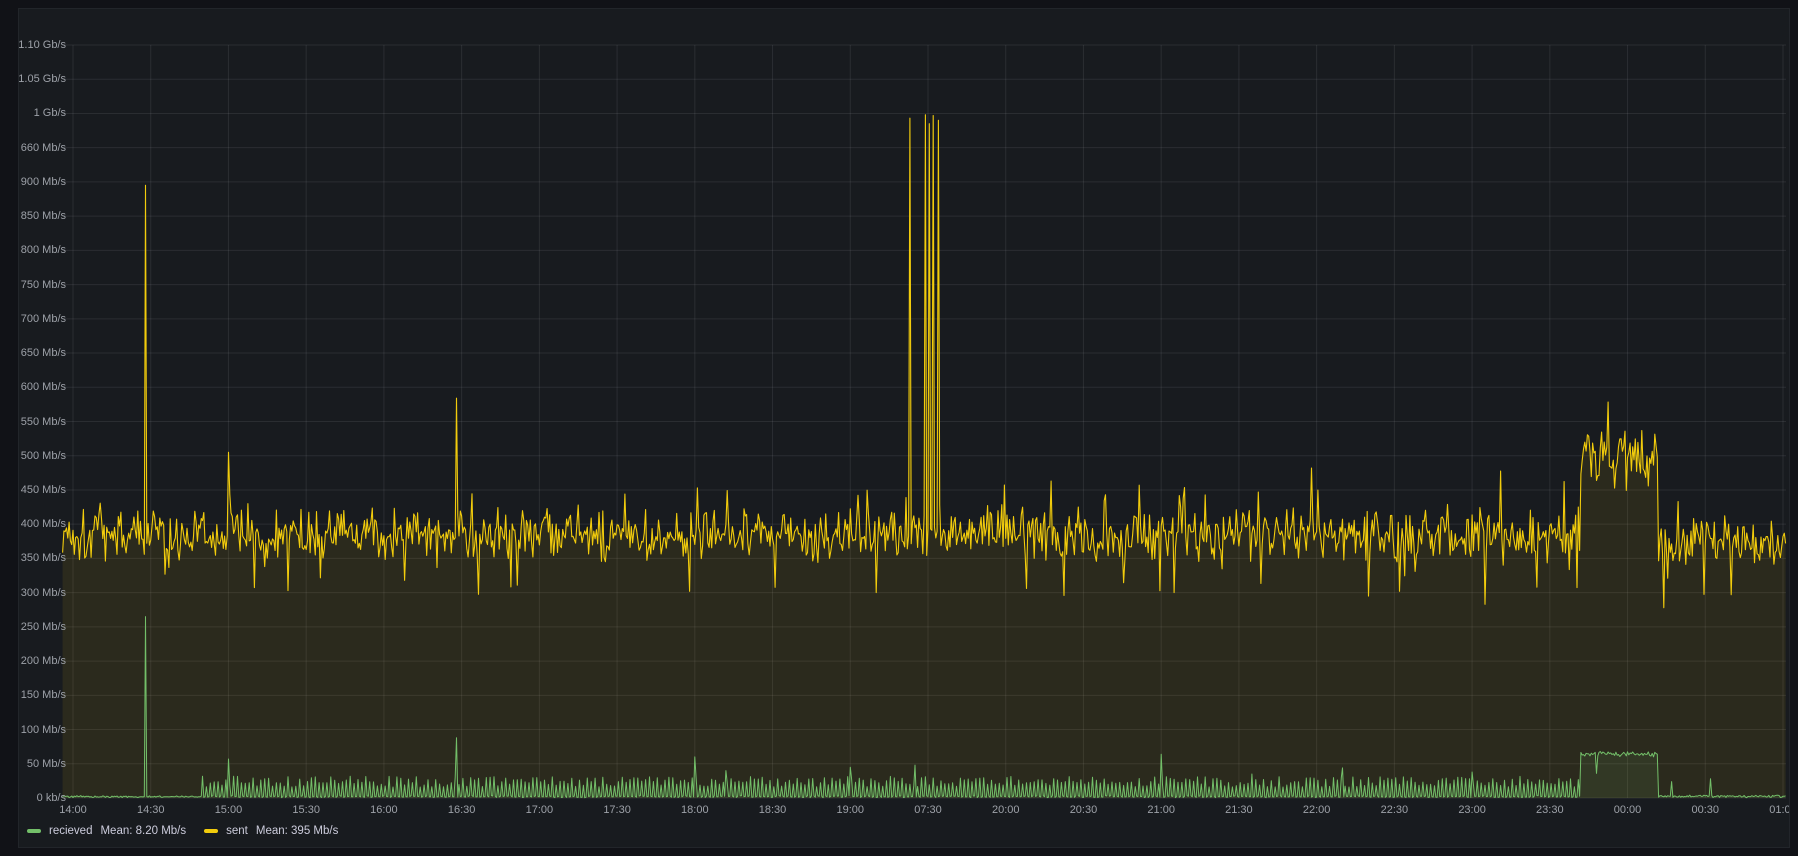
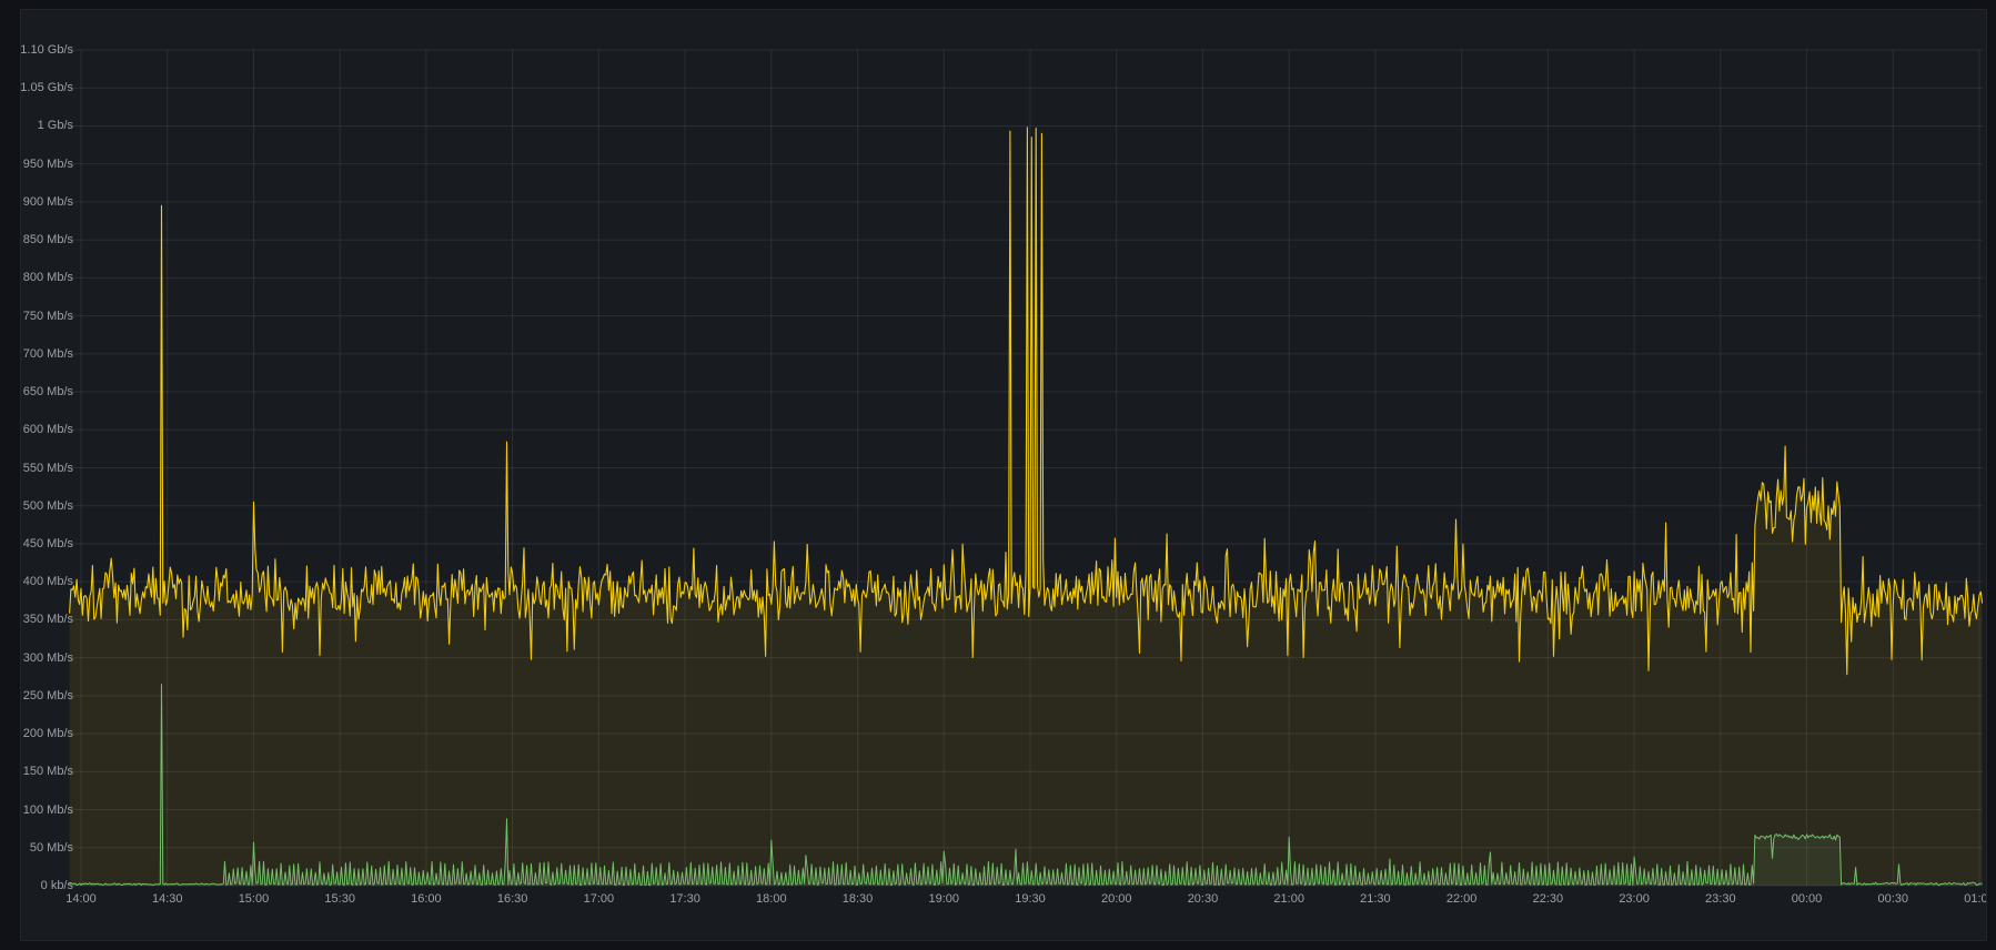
  1.10 Gb/s
  1.05 Gb/s
  1 Gb/s
- 660 Mb/s
+ 950 Mb/s
  900 Mb/s
  850 Mb/s
  800 Mb/s
  750 Mb/s
  700 Mb/s
  650 Mb/s
  600 Mb/s
  550 Mb/s
  500 Mb/s
  450 Mb/s
  400 Mb/s
  350 Mb/s
  300 Mb/s
  250 Mb/s
  200 Mb/s
  150 Mb/s
  100 Mb/s
  50 Mb/s
  0 kb/s
  14:00
  14:30
  15:00
  15:30
  16:00
  16:30
  17:00
  17:30
  18:00
  18:30
  19:00
- 07:30
+ 19:30
  20:00
  20:30
  21:00
  21:30
  22:00
  22:30
  23:00
  23:30
  00:00
  00:30
  01:0
- recieved
- Mean: 8.20 Mb/s
- sent
- Mean: 395 Mb/s
